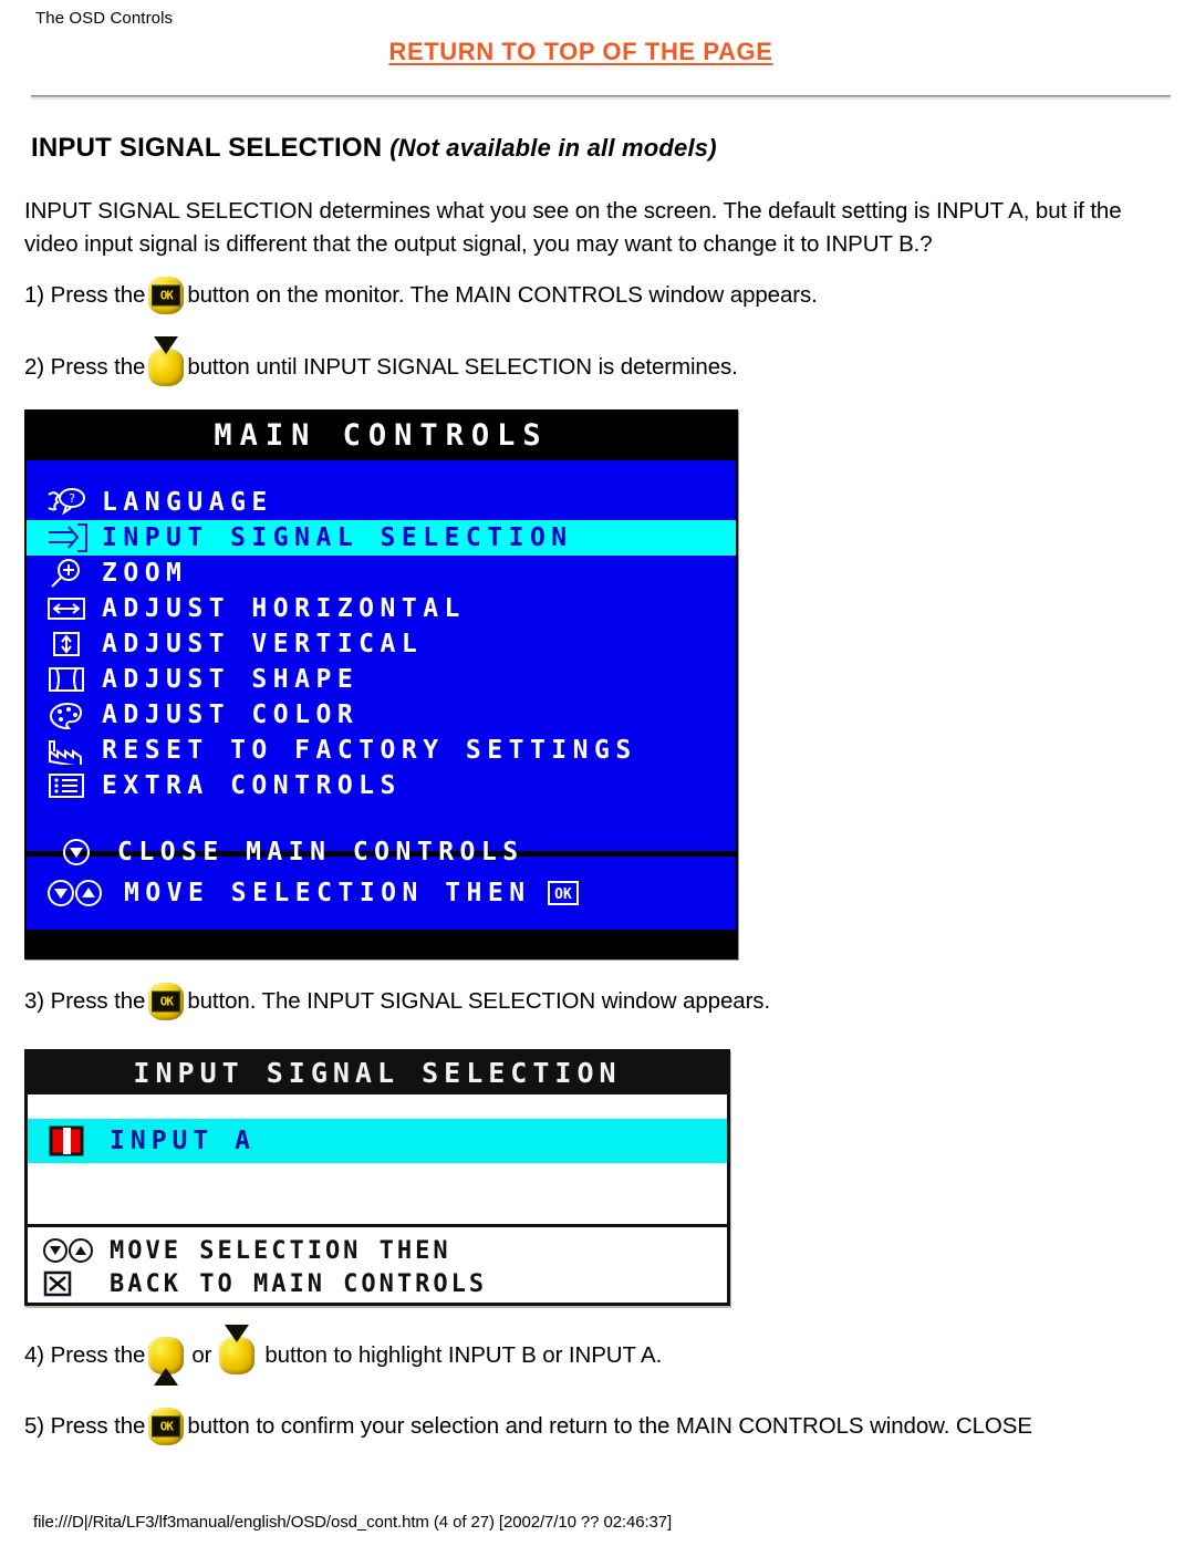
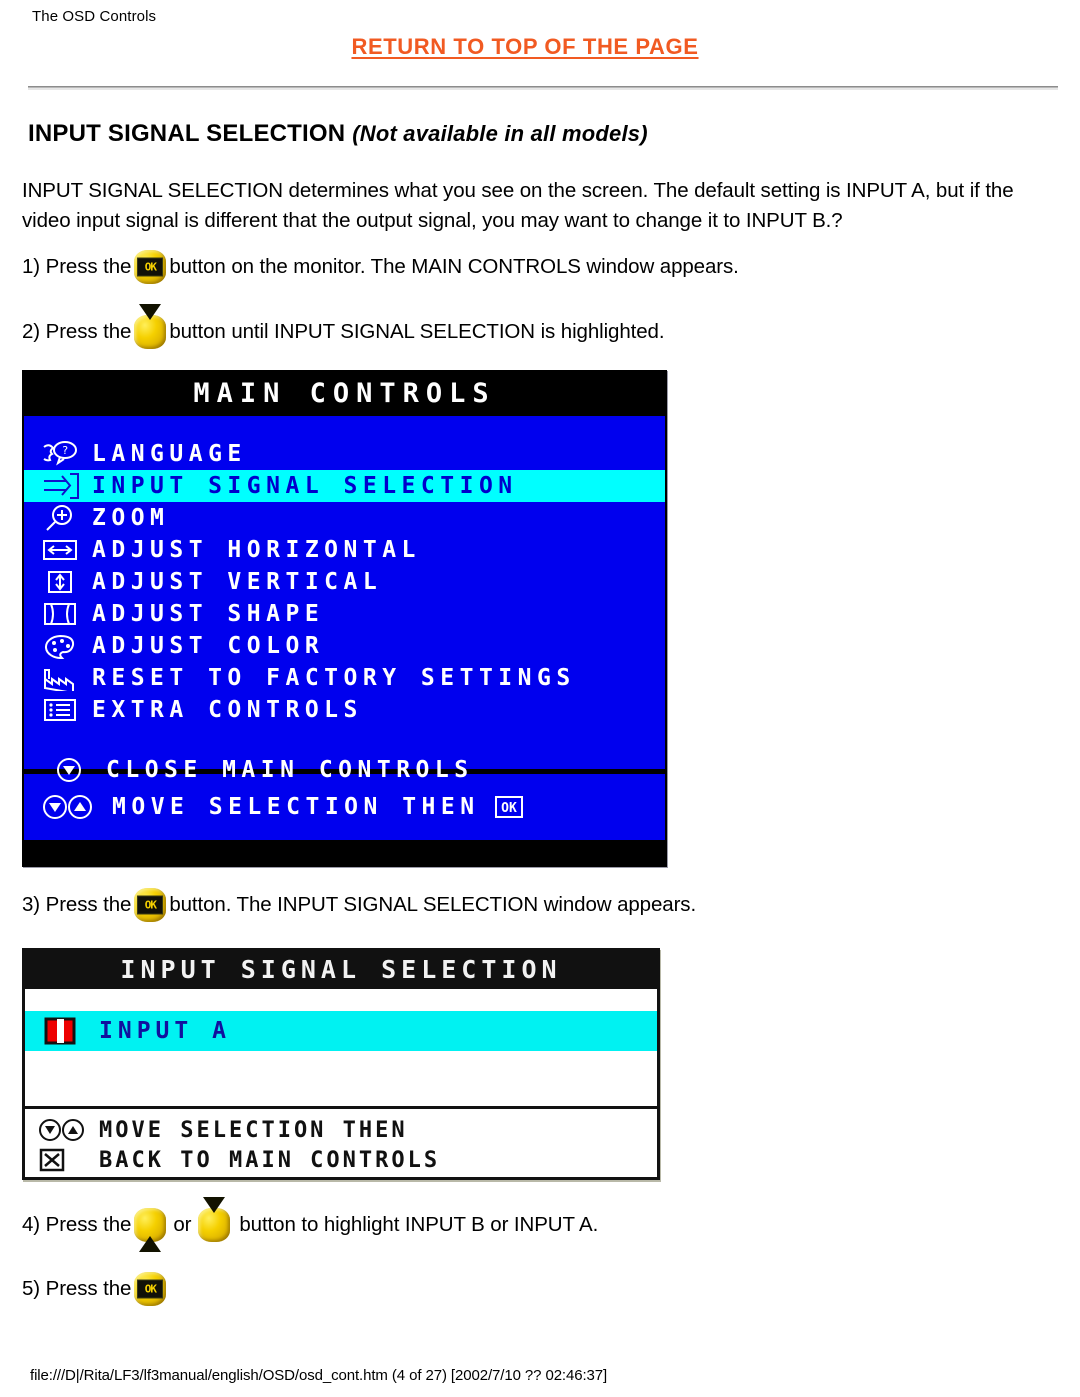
  The OSD Controls
  RETURN TO TOP OF THE PAGE
  INPUT SIGNAL SELECTION (Not available in all models)
  INPUT SIGNAL SELECTION determines what you see on the screen. The default setting is INPUT A, but if the video input signal is different that the output signal, you may want to change it to INPUT B.?
  1) Press the
  OK
  button on the monitor. The MAIN CONTROLS window appears.
  2) Press the
- button until INPUT SIGNAL SELECTION is determines.
+ button until INPUT SIGNAL SELECTION is highlighted.
  MAIN CONTROLS
  ?
  LANGUAGE
  INPUT SIGNAL SELECTION
  ZOOM
  ADJUST HORIZONTAL
  ADJUST VERTICAL
  ADJUST SHAPE
  ADJUST COLOR
  RESET TO FACTORY SETTINGS
  EXTRA CONTROLS
  CLOSE MAIN CONTROLS
  MOVE SELECTION THEN
  OK
  3) Press the
  OK
  button. The INPUT SIGNAL SELECTION window appears.
  INPUT SIGNAL SELECTION
  INPUT A
  MOVE SELECTION THEN
  BACK TO MAIN CONTROLS
  4) Press the
  or
  button to highlight INPUT B or INPUT A.
  5) Press the
  OK
- button to confirm your selection and return to the MAIN CONTROLS window. CLOSE
  file:///D|/Rita/LF3/lf3manual/english/OSD/osd_cont.htm (4 of 27) [2002/7/10 ?? 02:46:37]
